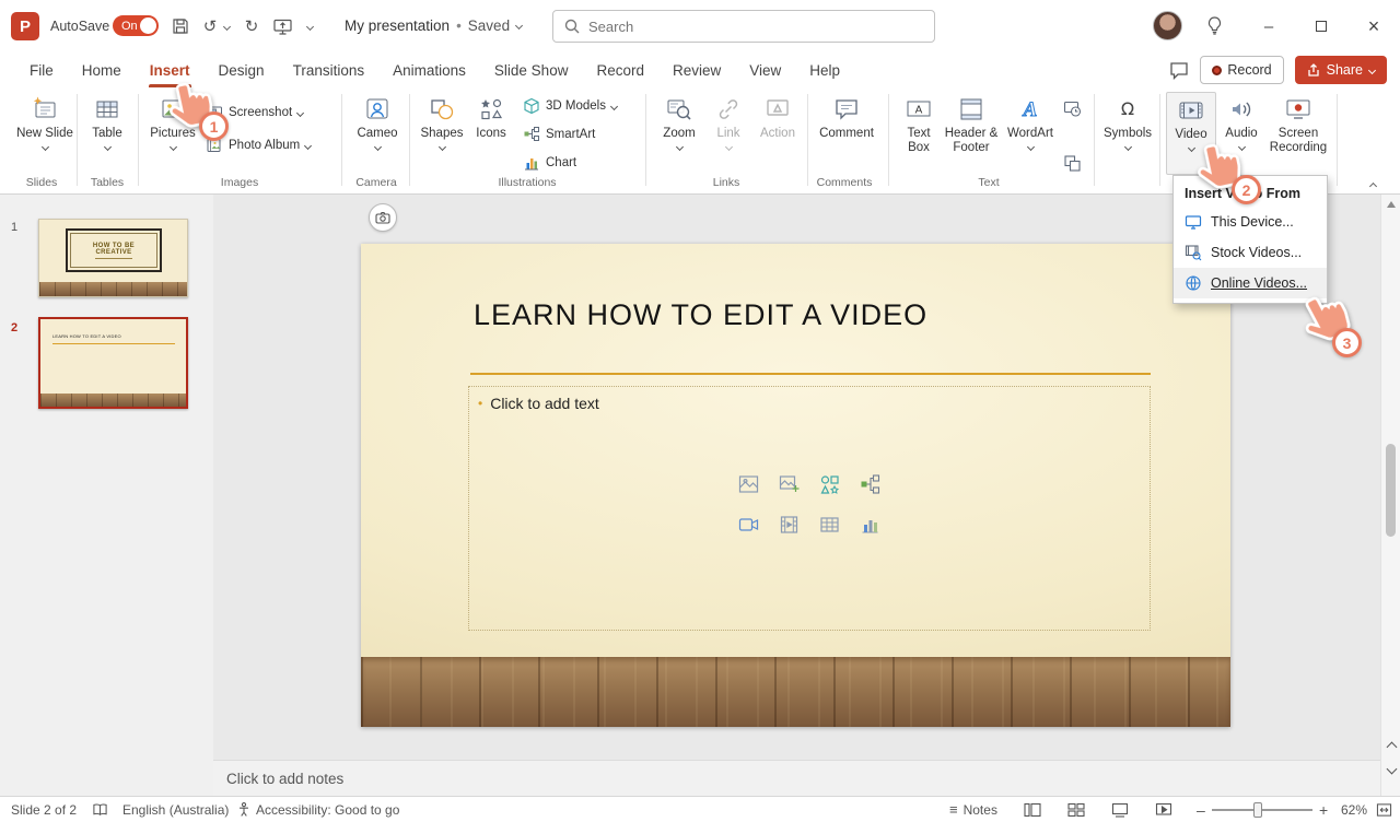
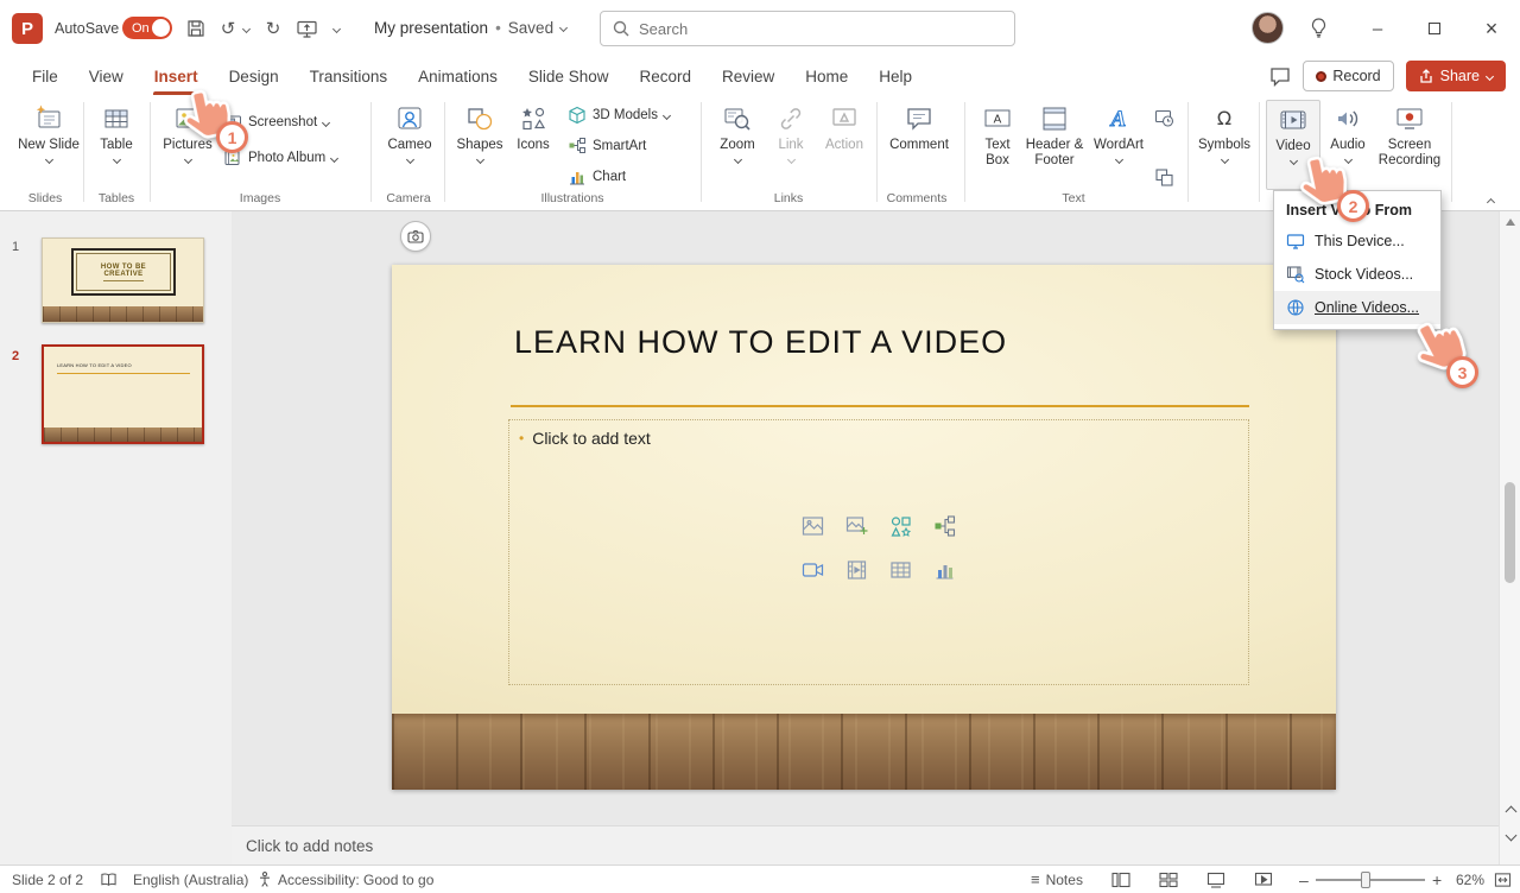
  P
  AutoSave
  On
  ↺
  ↻
  My presentation
  •
  Saved
  Search
  –
  ×
  File
- Home
+ View
  Insert
  Design
  Transitions
  Animations
  Slide Show
  Record
  Review
- View
+ Home
  Help
  Record
  Share
  New Slide
  Table
  Pictures
  Screenshot
  Photo Album
  Cameo
  Shapes
  Icons
  3D Models
  SmartArt
  Chart
  Zoom
  Link
  Action
  Comment
  A
  Text Box
  Header & Footer
  A
  WordArt
  Ω
  Symbols
  Video
  Audio
  Screen Recording
  Slides
  Tables
  Images
  Camera
  Illustrations
  Links
  Comments
  Text
  1
  2
  LEARN HOW TO EDIT A VIDEO
  •
  Click to add text
  Click to add notes
  Slide 2 of 2
  English (Australia)
  Accessibility: Good to go
  ≡
  Notes
  –
  +
  62%
  Insert V From
  This Device...
  Stock Videos...
  Online Videos...
  1
  2
  3
